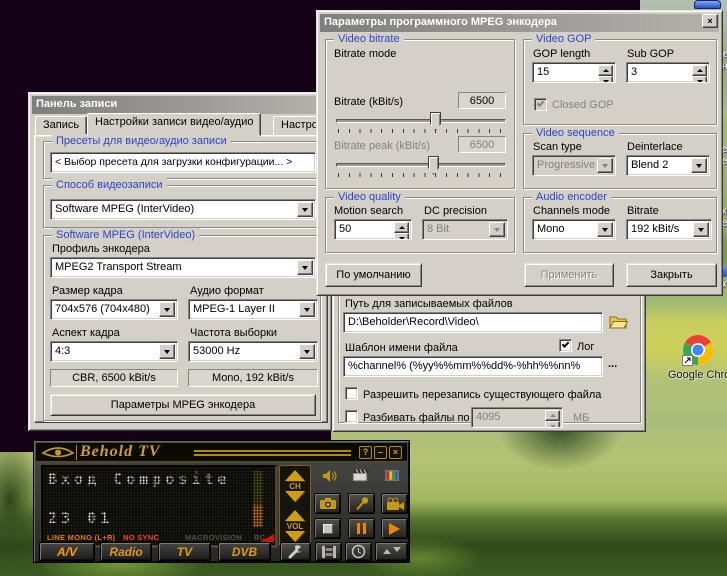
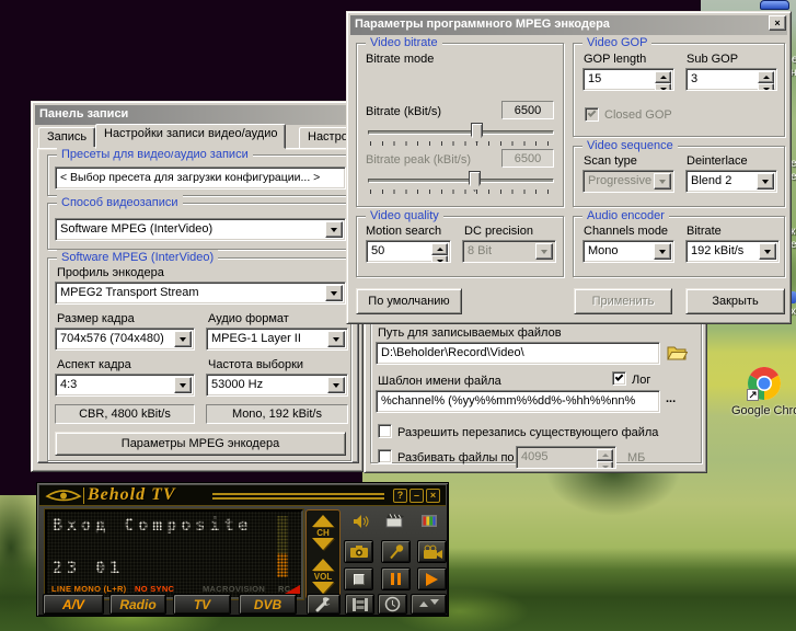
  е
  х
  Google Chr
  Путь для записываемых файлов
  D:\Beholder\Record\Video\
  Шаблон имени файла
  Лог
  %channel% (%yy%%mm%%dd%-%hh%%nn%
  ...
  Разрешить перезапись существующего файла
  Разбивать файлы по
  4095
  МБ
  Панель записи
  Запись
  Настройки записи видео/аудио
  Пресеты для видео/аудио записи
  < Выбор пресета для загрузки конфигурации... >
  Способ видеозаписи
  Software MPEG (InterVideo)
  Software MPEG (InterVideo)
  Профиль энкодера
  MPEG2 Transport Stream
  Размер кадра
  Аудио формат
  704x576 (704x480)
  MPEG-1 Layer II
  Аспект кадра
  Частота выборки
  4:3
  53000 Hz
- CBR, 6500 kBit/s
+ CBR, 4800 kBit/s
  Mono, 192 kBit/s
  Параметры MPEG энкодера
  Параметры программного MPEG энкодера
  ×
  Video bitrate
  Bitrate mode
  Bitrate (kBit/s)
  6500
  Bitrate peak (kBit/s)
  6500
  Video GOP
  GOP length
  Sub GOP
  15
  3
  Closed GOP
  Video sequence
  Scan type
  Deinterlace
  Progressive
  Blend 2
  Video quality
  Motion search
  DC precision
  50
  8 Bit
  Audio encoder
  Channels mode
  Bitrate
  Mono
  192 kBit/s
  По умолчанию
  Применить
  Закрыть
  Behold TV
  ?
  –
  ×
  LINE MONO (L+R)
  NO SYNC
  MACROVISION
  RC
  CH
  VOL
  A/V
  Radio
  TV
  DVB
